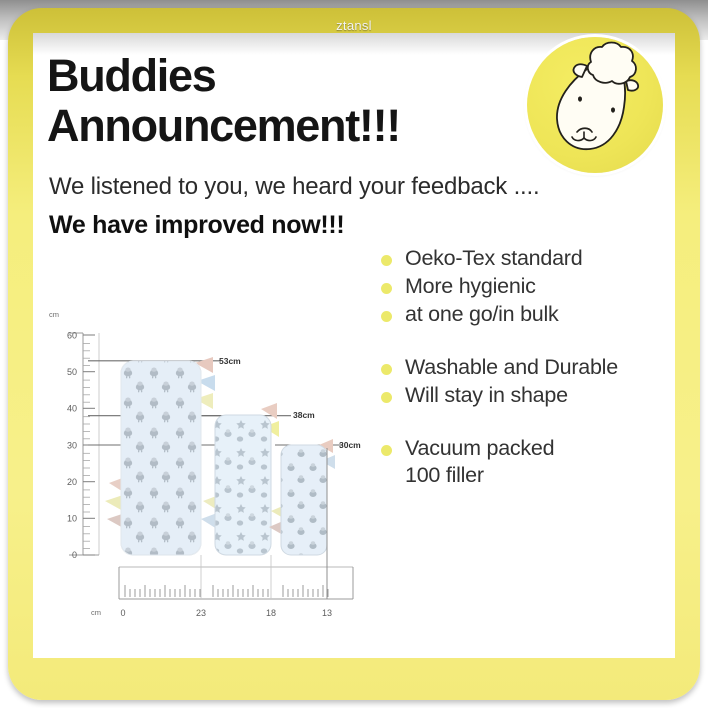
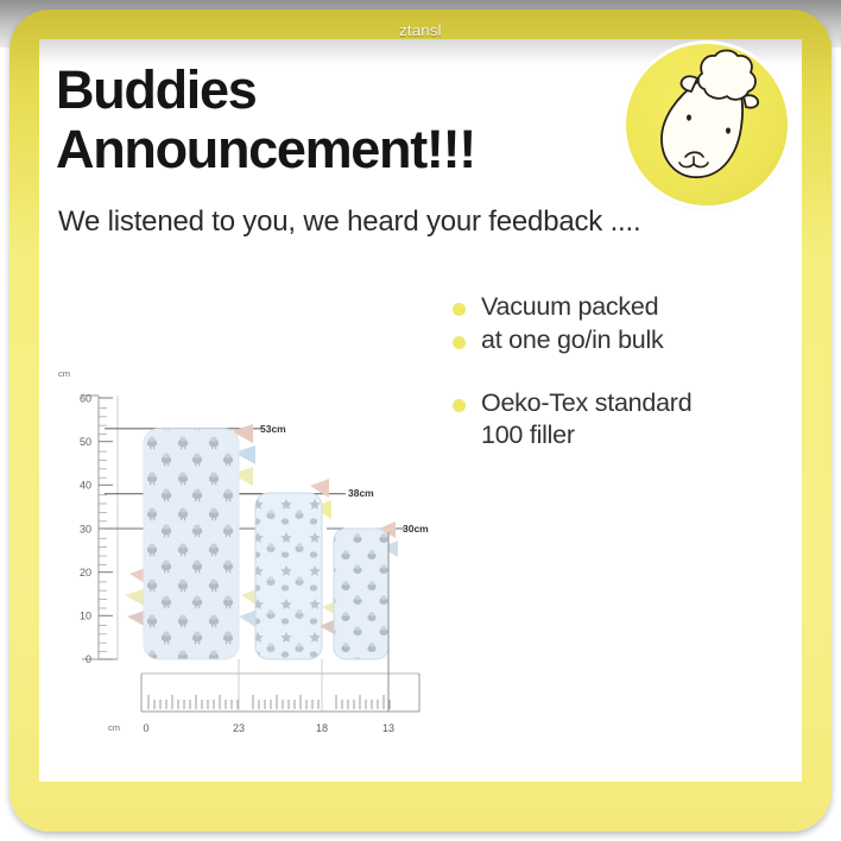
  ztansl
  Buddies
  Announcement!!!
  We listened to you, we heard your feedback ....
- We have improved now!!!
  cm
  0
  10
  20
  30
  40
  50
  60
  53cm
  38cm
  30cm
  cm
  0
  23
  18
  13
- Oeko-Tex standard
+ Vacuum packed
- More hygienic
  at one go/in bulk
- Washable and Durable
- Will stay in shape
- Vacuum packed
+ Oeko-Tex standard
  100 filler
